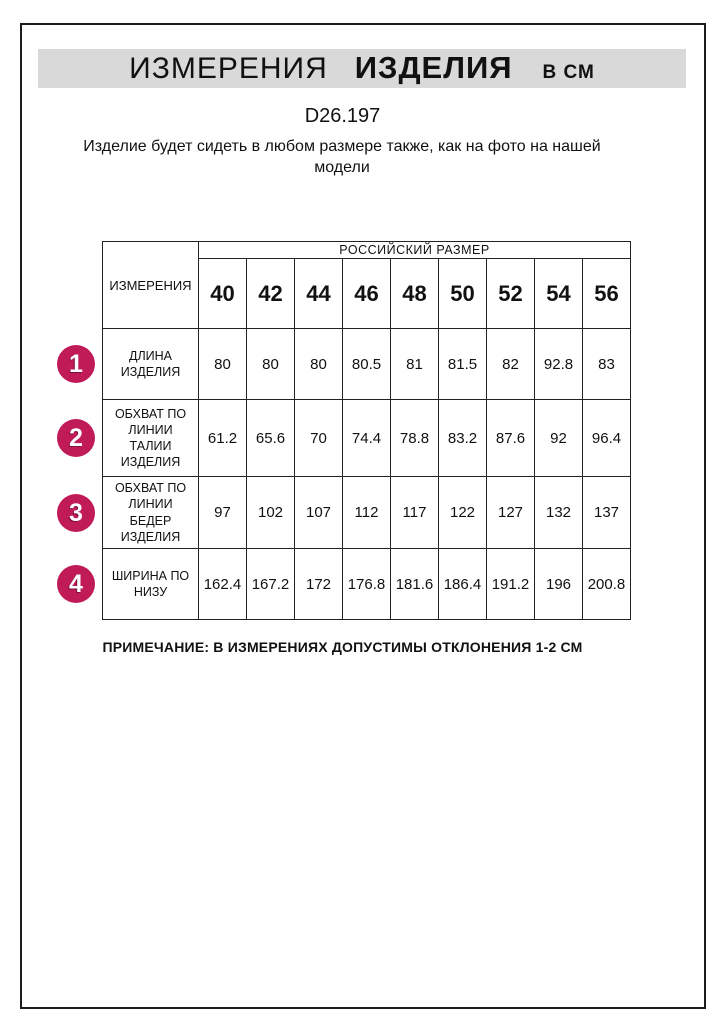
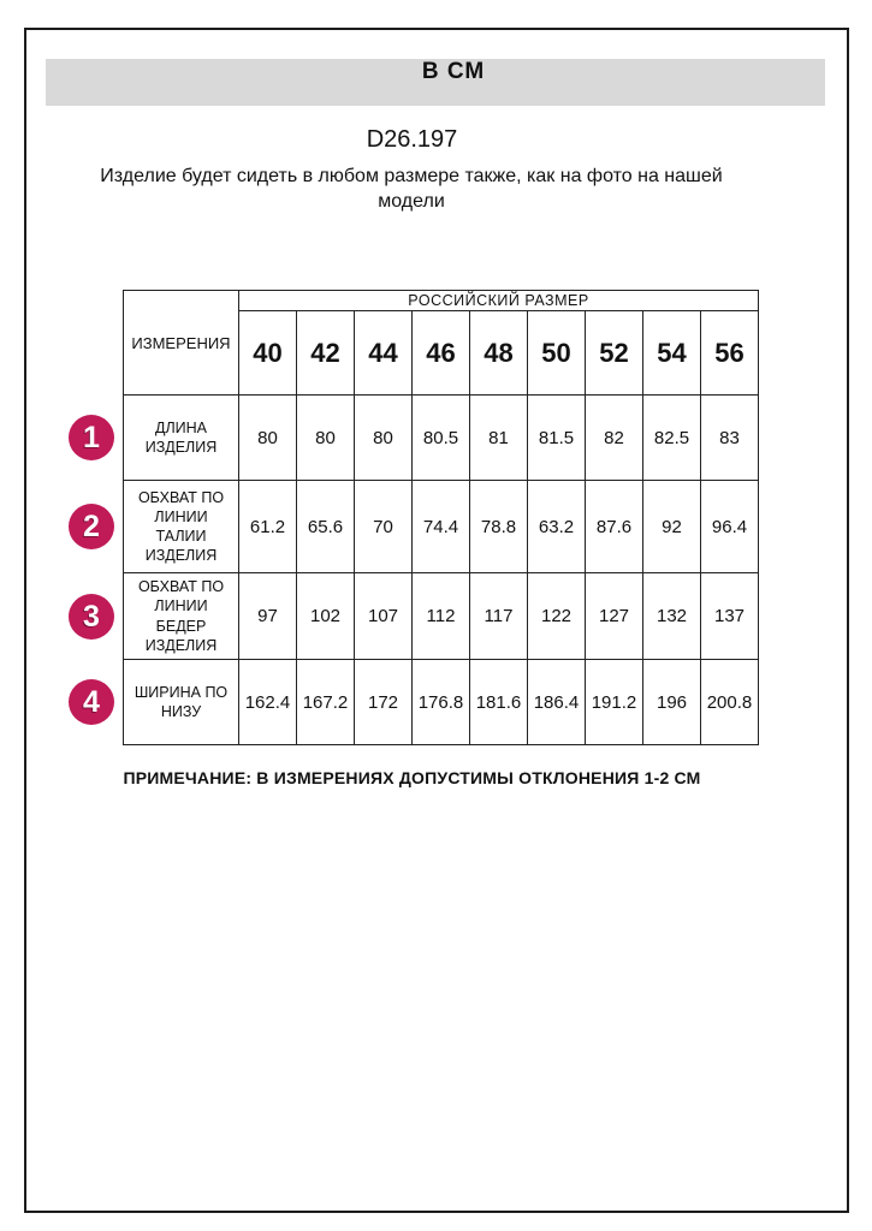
- ИЗМЕРЕНИЯ
- ИЗДЕЛИЯ
  В СМ
  D26.197
  Изделие будет сидеть в любом размере также, как на фото на нашей модели
  ИЗМЕРЕНИЯ	РОССИЙСКИЙ РАЗМЕР
  40	42	44	46	48	50	52	54	56
- ДЛИНА ИЗДЕЛИЯ	80	80	80	80.5	81	81.5	82	92.8	83
+ ДЛИНА ИЗДЕЛИЯ	80	80	80	80.5	81	81.5	82	82.5	83
- ОБХВАТ ПО ЛИНИИ ТАЛИИ ИЗДЕЛИЯ	61.2	65.6	70	74.4	78.8	83.2	87.6	92	96.4
+ ОБХВАТ ПО ЛИНИИ ТАЛИИ ИЗДЕЛИЯ	61.2	65.6	70	74.4	78.8	63.2	87.6	92	96.4
  ОБХВАТ ПО ЛИНИИ БЕДЕР ИЗДЕЛИЯ	97	102	107	112	117	122	127	132	137
  ШИРИНА ПО НИЗУ	162.4	167.2	172	176.8	181.6	186.4	191.2	196	200.8
  1
  2
  3
  4
  ПРИМЕЧАНИЕ: В ИЗМЕРЕНИЯХ ДОПУСТИМЫ ОТКЛОНЕНИЯ 1-2 СМ
